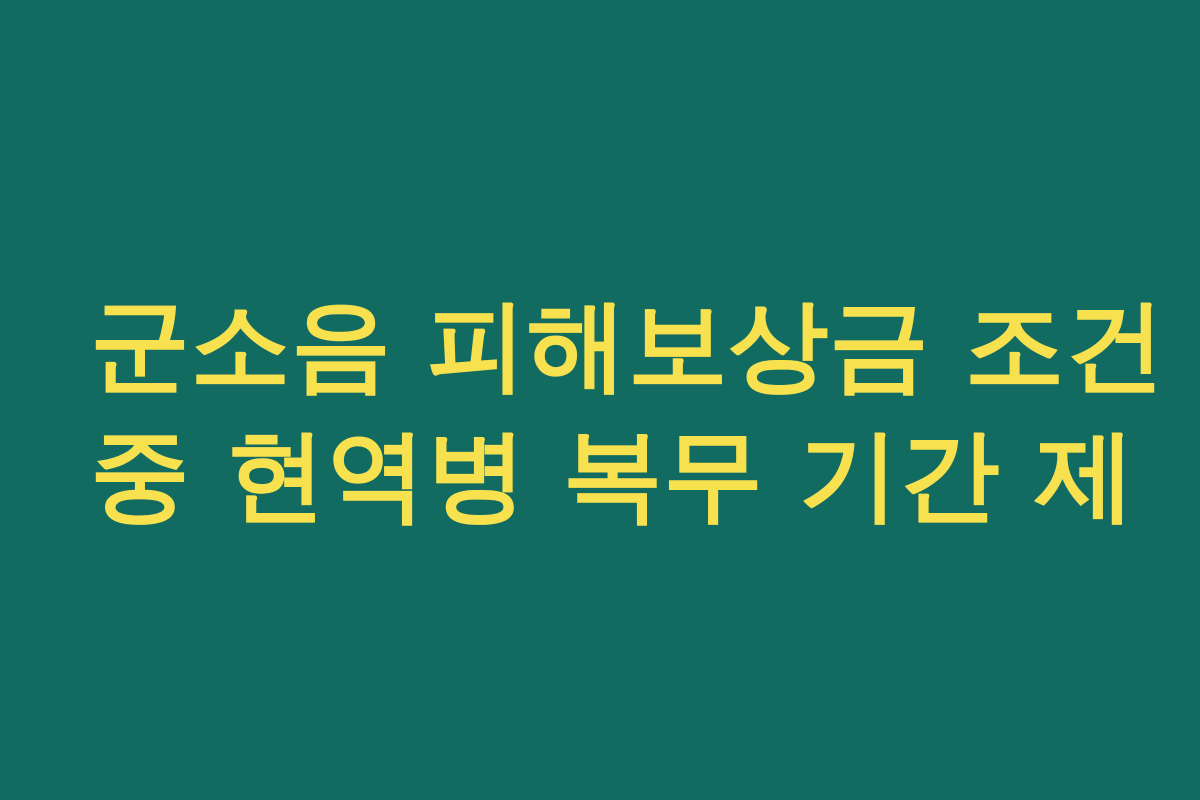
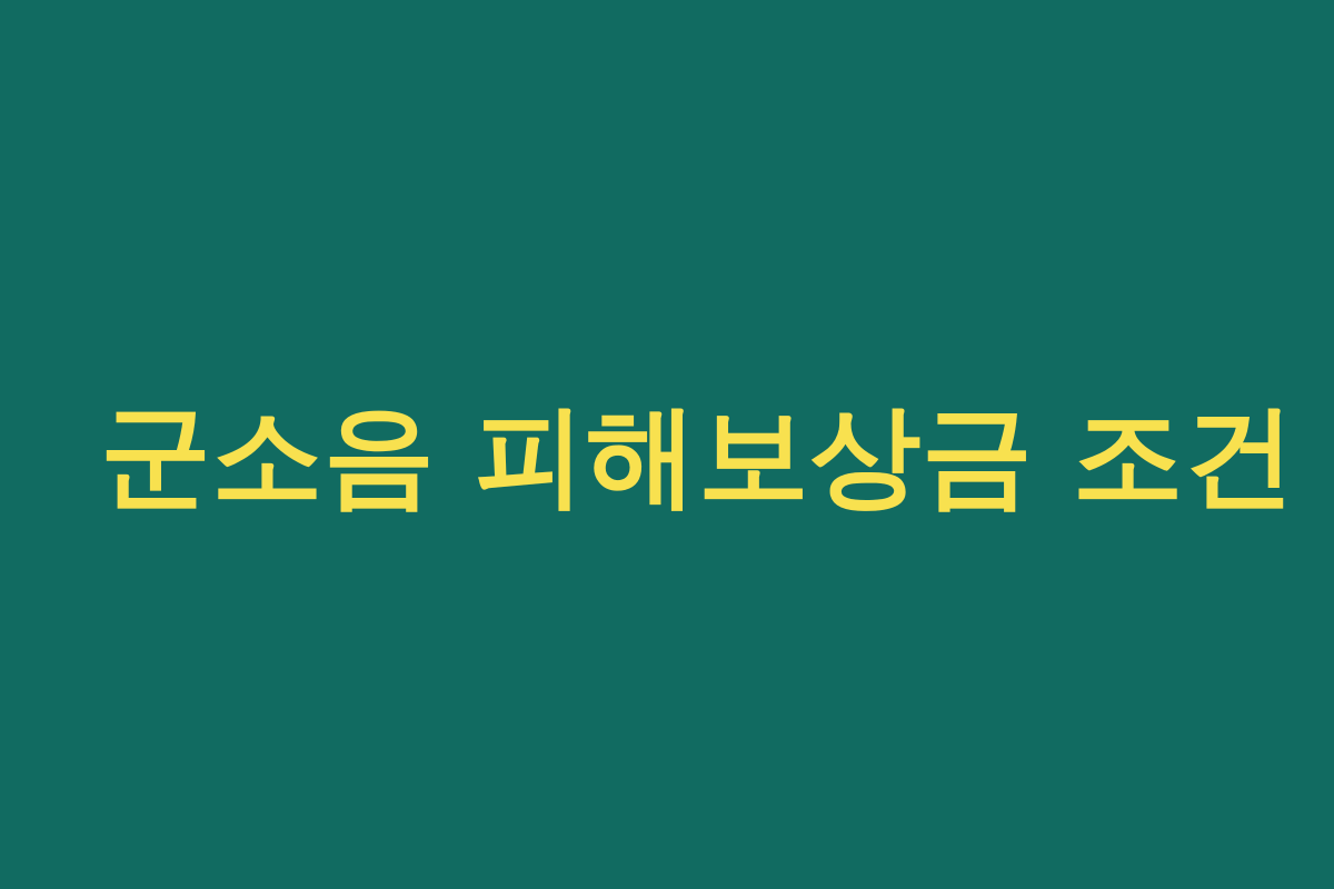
  군소음 피해보상금 조건
- 중 현역병 복무 기간 제
